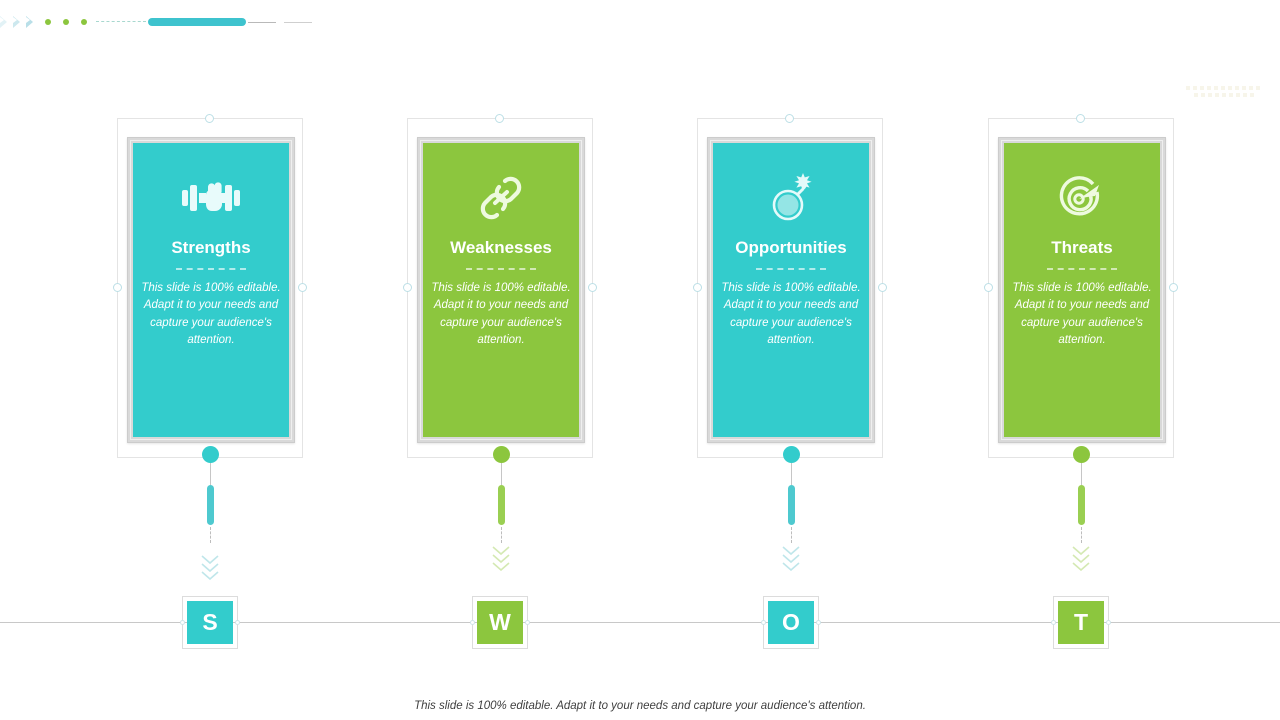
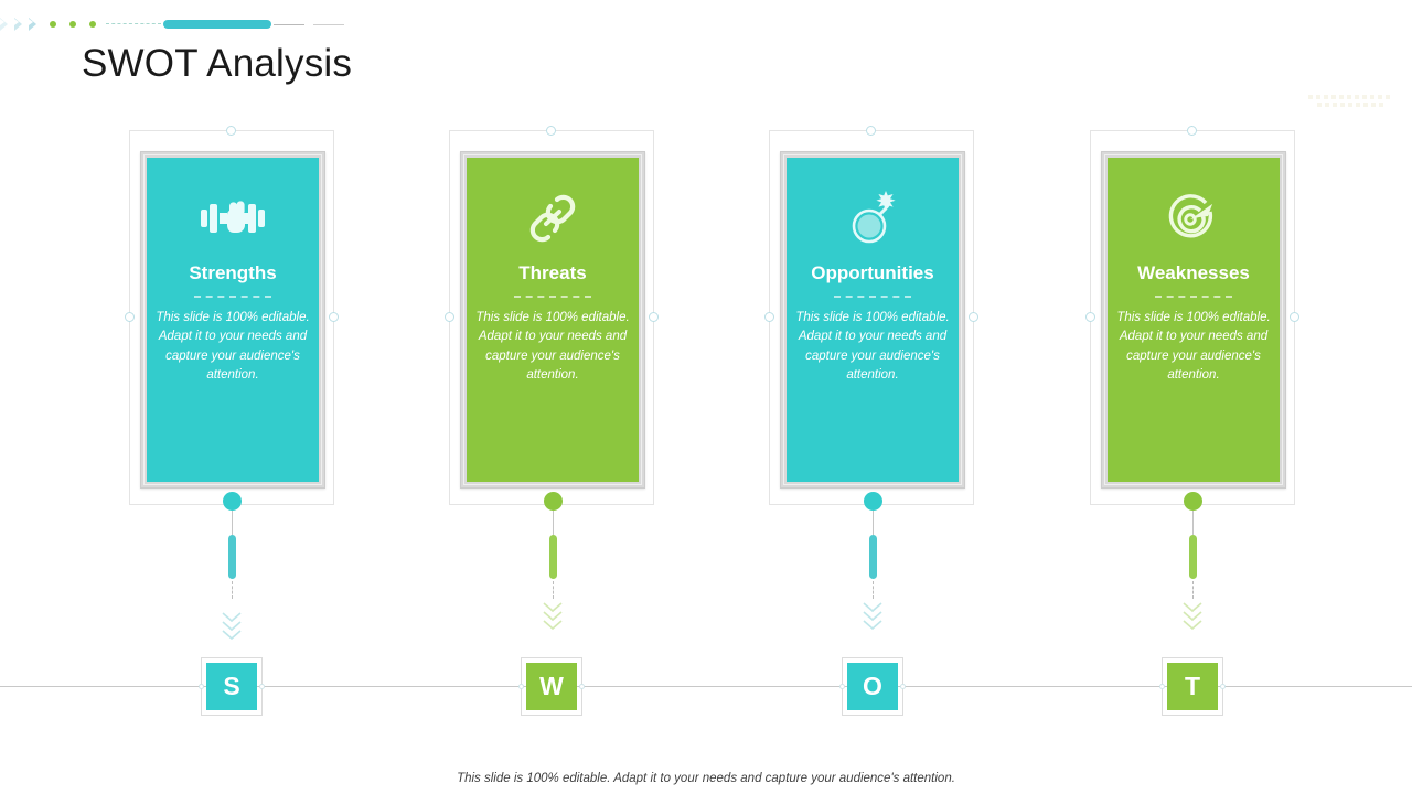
+ SWOT Analysis
  Strengths
  This slide is 100% editable. Adapt it to your needs and capture your audience's attention.
  S
- Weaknesses
+ Threats
  This slide is 100% editable. Adapt it to your needs and capture your audience's attention.
  W
  Opportunities
  This slide is 100% editable. Adapt it to your needs and capture your audience's attention.
  O
- Threats
+ Weaknesses
  This slide is 100% editable. Adapt it to your needs and capture your audience's attention.
  T
  This slide is 100% editable. Adapt it to your needs and capture your audience's attention.
